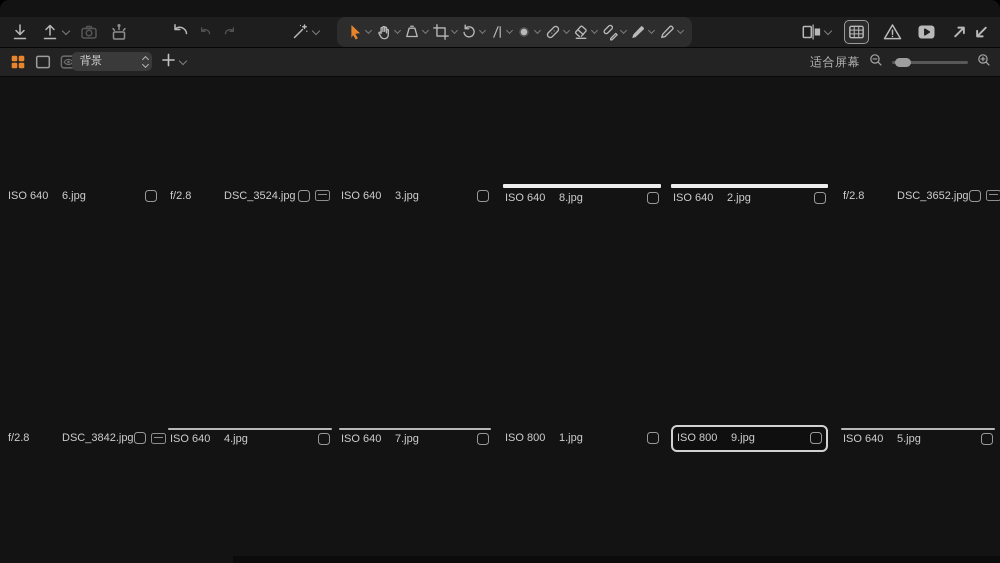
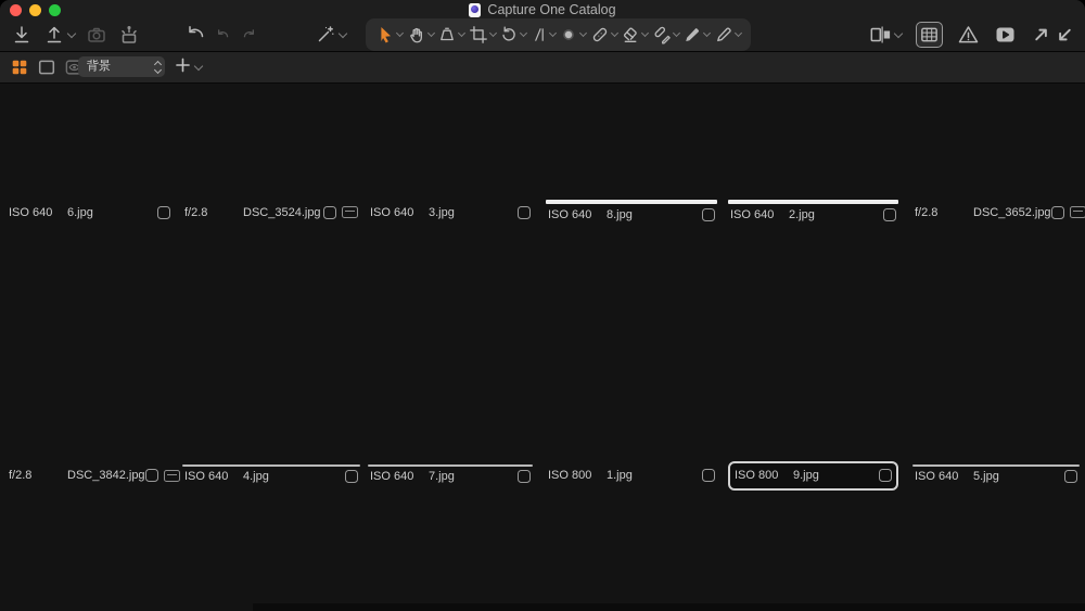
+ Capture One Catalog
  背景
- 适合屏幕
  ISO 640
  6.jpg
  f/2.8
  DSC_3524.jpg
  ISO 640
  3.jpg
  ISO 640
  8.jpg
  ISO 640
  2.jpg
  f/2.8
  DSC_3652.jpg
  f/2.8
  DSC_3842.jpg
  ISO 640
  4.jpg
  ISO 640
  7.jpg
  ISO 800
  1.jpg
  ISO 800
  9.jpg
  ISO 640
  5.jpg
